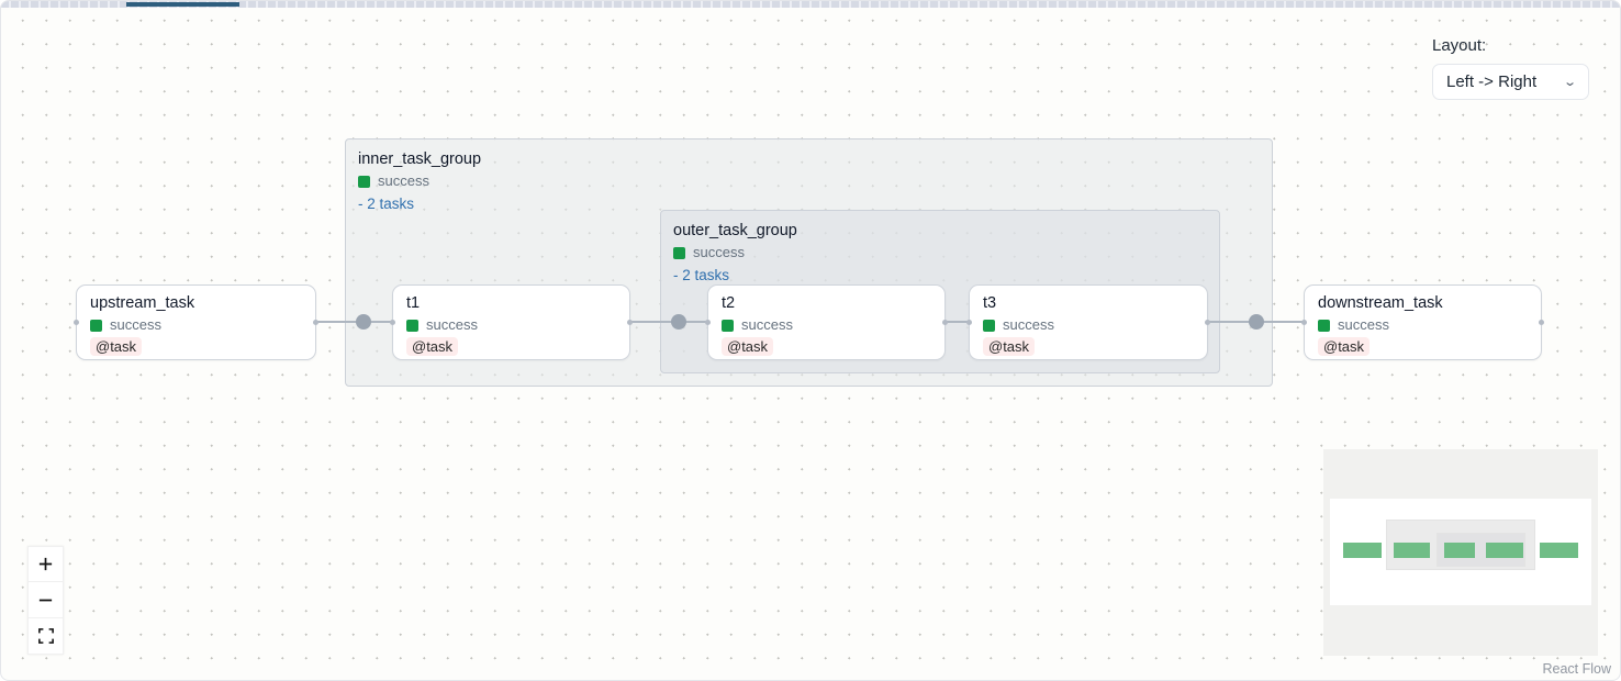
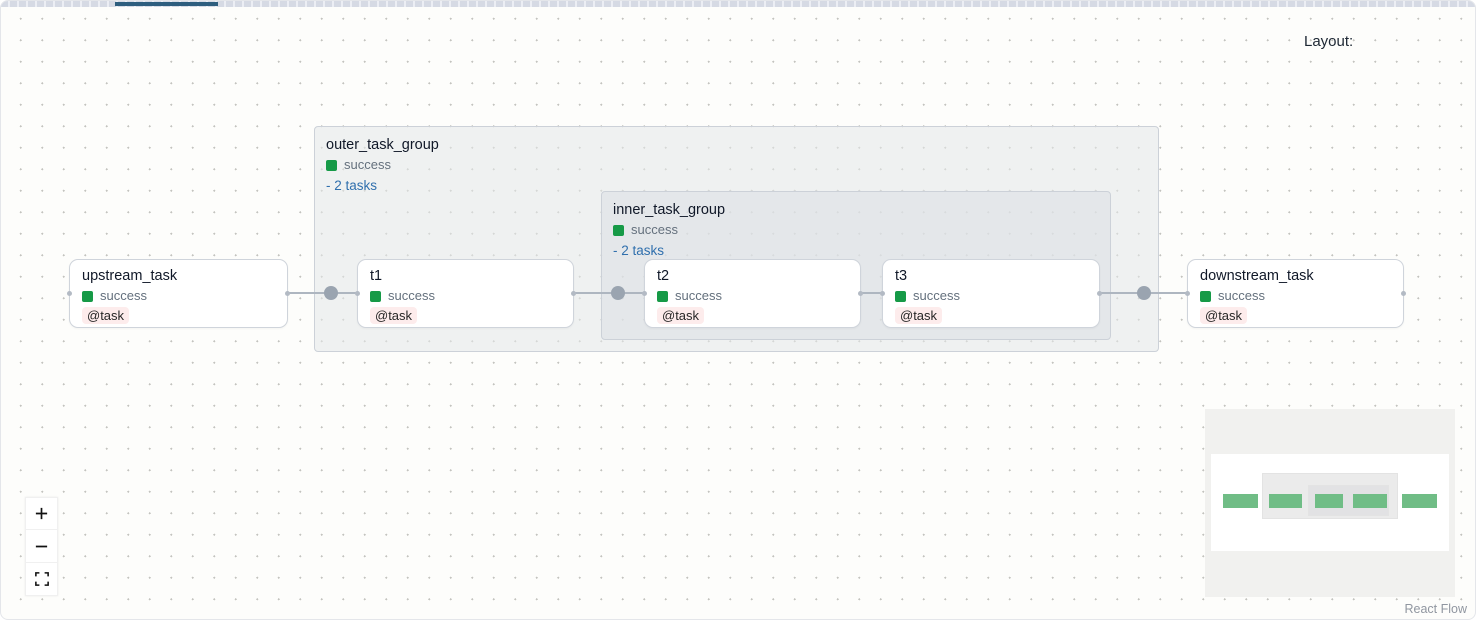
- inner_task_group
+ outer_task_group
  success
  - 2 tasks
- outer_task_group
+ inner_task_group
  success
  - 2 tasks
  upstream_task
  success
  @task
  t1
  success
  @task
  t2
  success
  @task
  t3
  success
  @task
  downstream_task
  success
  @task
  Layout:
- Left -> Right
- ⌄
  React Flow
